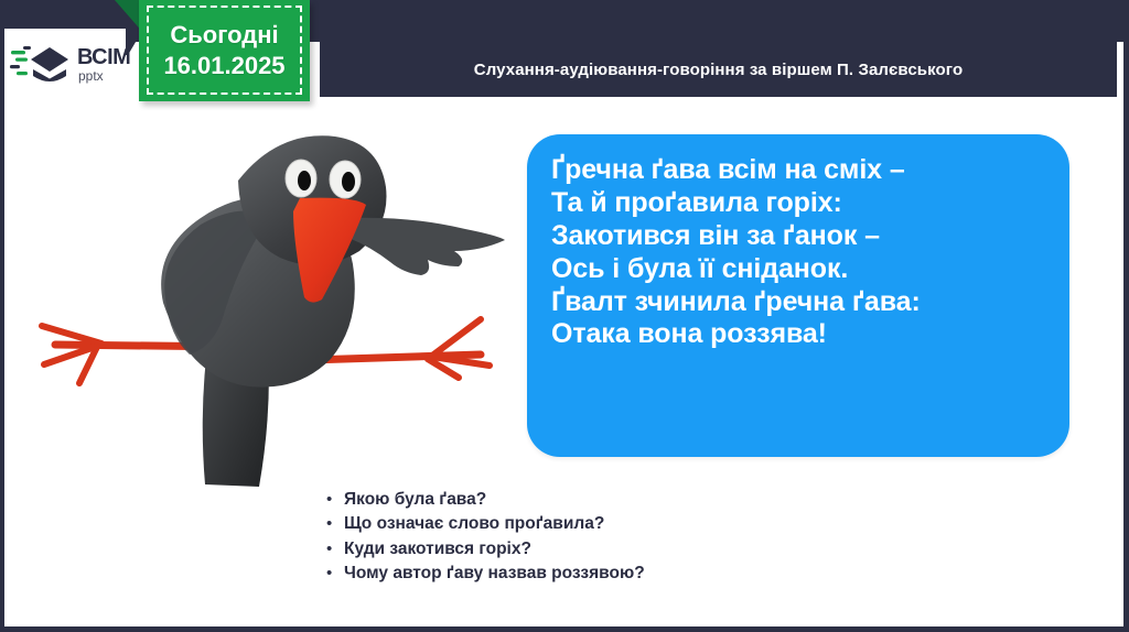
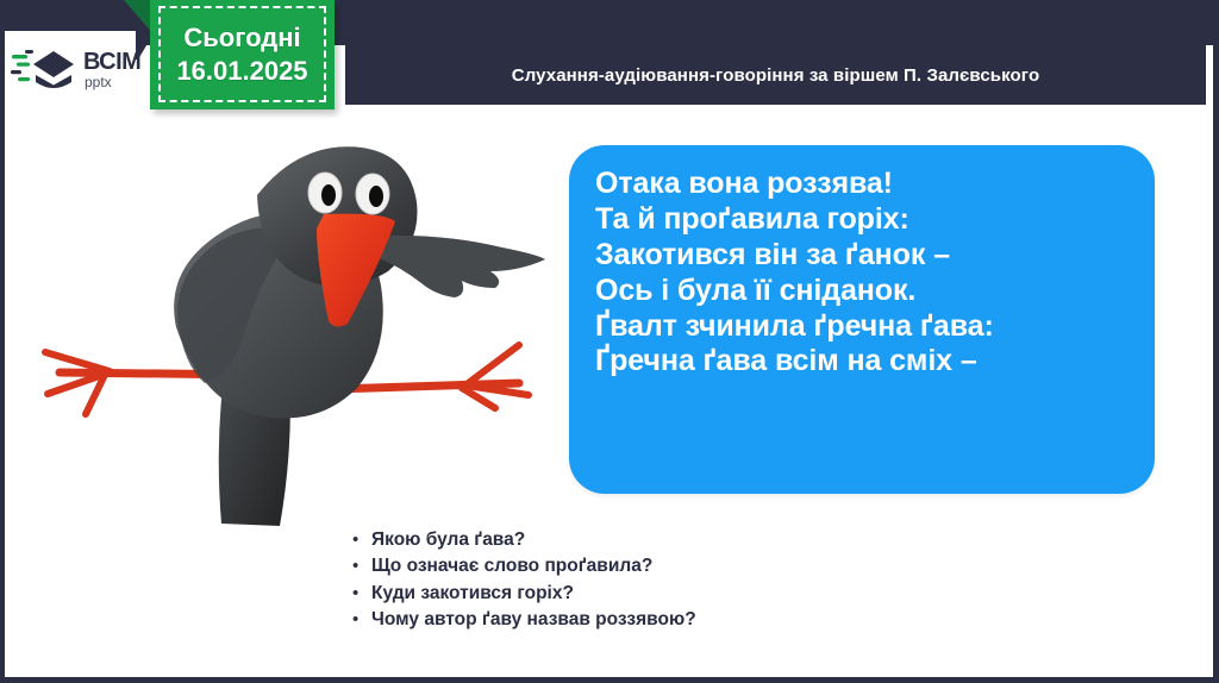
  ВСІМ
  pptx
  Сьогодні
  16.01.2025
  Слухання-аудіювання-говоріння за віршем П. Залєвського
- Ґречна ґава всім на сміх –
+ Отака вона роззява!
  Та й проґавила горіх:
  Закотився він за ґанок –
  Ось і була її сніданок.
  Ґвалт зчинила ґречна ґава:
- Отака вона роззява!
+ Ґречна ґава всім на сміх –
  •
  Якою була ґава?
  •
  Що означає слово проґавила?
  •
  Куди закотився горіх?
  •
  Чому автор ґаву назвав роззявою?
